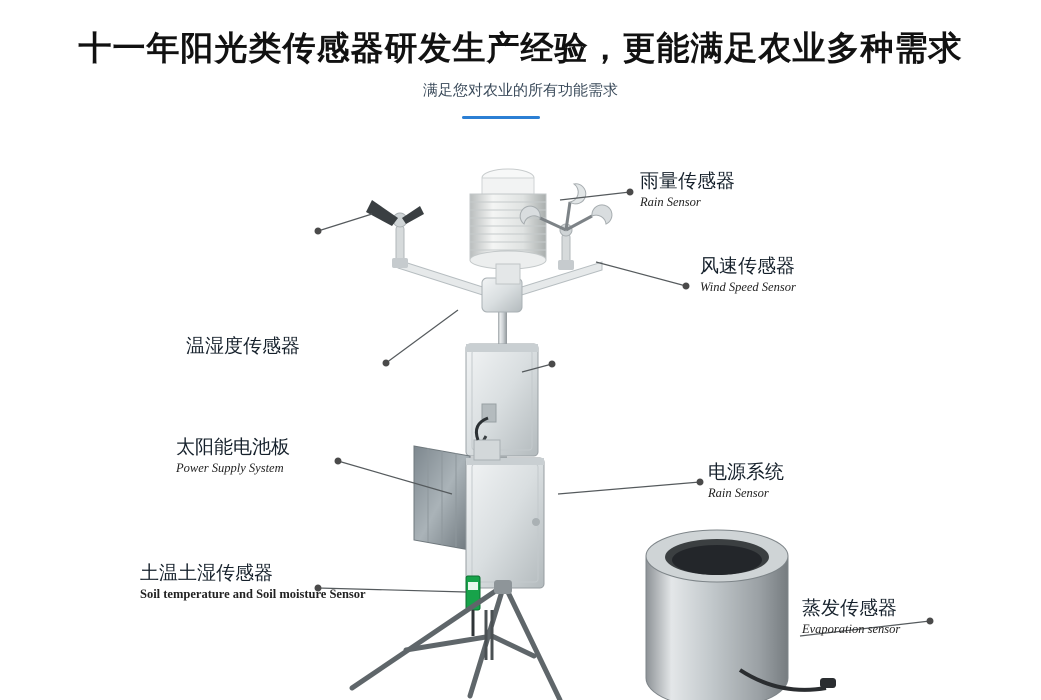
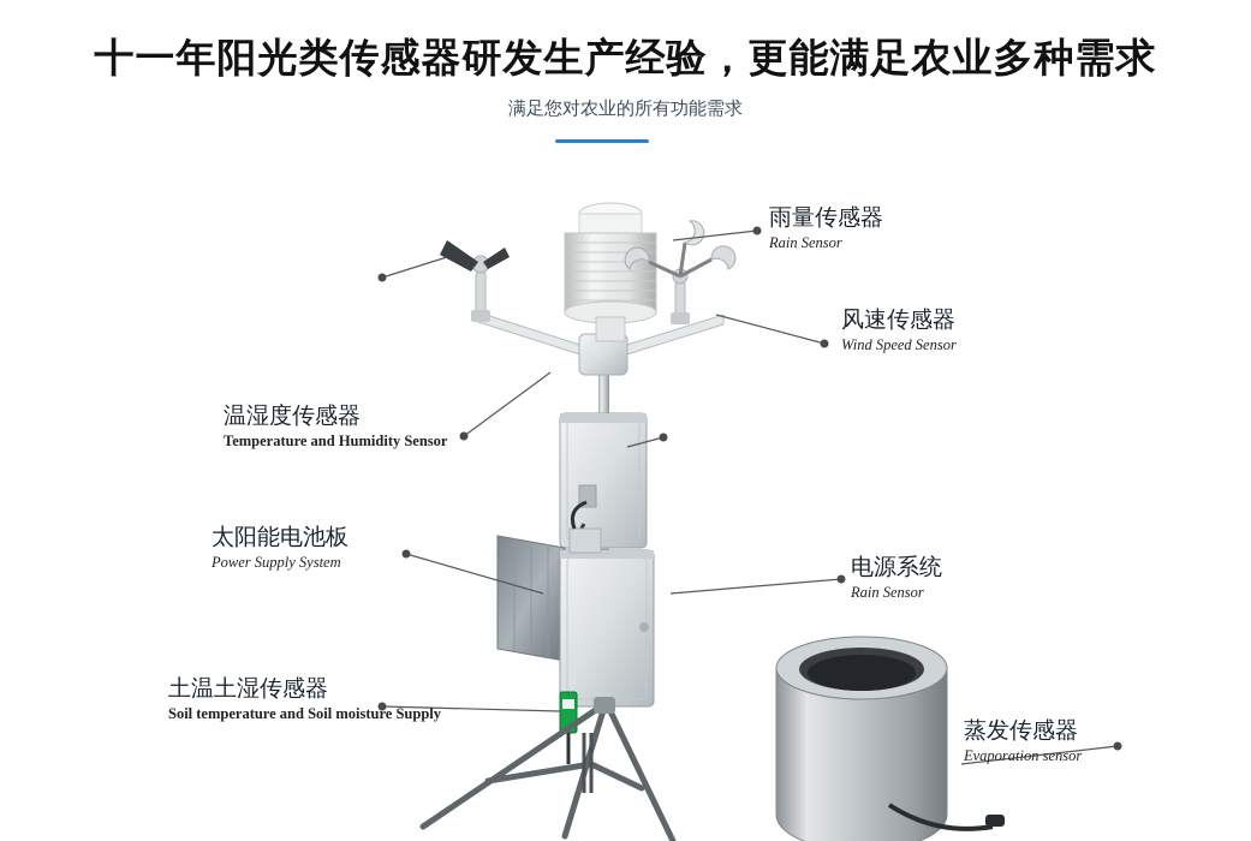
  十一年阳光类传感器研发生产经验，更能满足农业多种需求
  满足您对农业的所有功能需求
  雨量传感器
  Rain Sensor
  风速传感器
  Wind Speed Sensor
  温湿度传感器
+ Temperature and Humidity Sensor
  太阳能电池板
  Power Supply System
  电源系统
  Rain Sensor
  土温土湿传感器
- Soil temperature and Soil moisture Sensor
+ Soil temperature and Soil moisture Supply
  蒸发传感器
  Evaporation sensor
